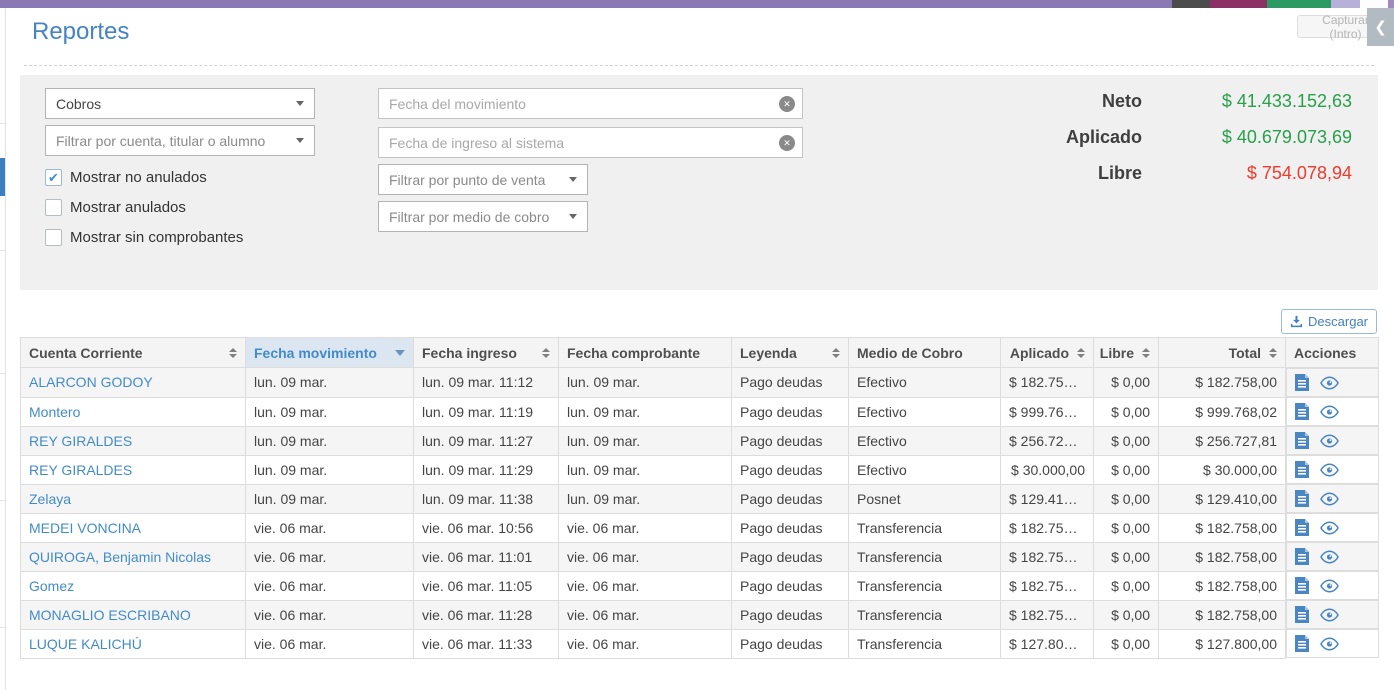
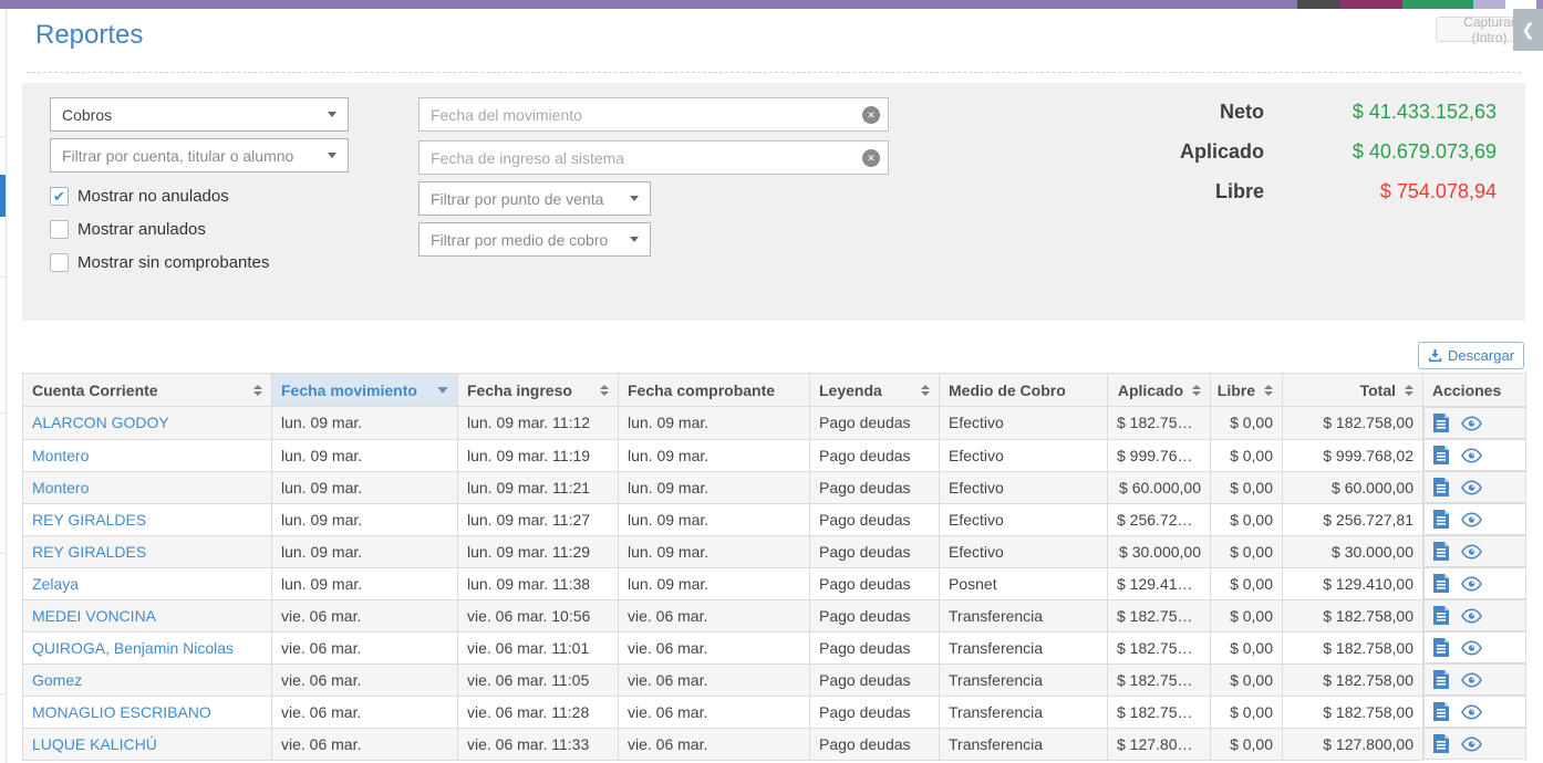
  Captura (Intro)
  ❮
  Reportes
  Cobros
  Filtrar por cuenta, titular o alumno
  ✔
  Mostrar no anulados
  ✔
  Mostrar anulados
  ✔
  Mostrar sin comprobantes
  Fecha del movimiento
  ✕
  Fecha de ingreso al sistema
  ✕
  Filtrar por punto de venta
  Filtrar por medio de cobro
  Neto
  $ 41.433.152,63
  Aplicado
  $ 40.679.073,69
  Libre
  $ 754.078,94
  Descargar
  Cuenta Corriente	Fecha movimiento	Fecha ingreso	Fecha comprobante	Leyenda	Medio de Cobro	Aplicado	Libre	Total	Acciones
  ALARCON GODOY	lun. 09 mar.	lun. 09 mar. 11:12	lun. 09 mar.	Pago deudas	Efectivo	$ 182.758,00	$ 0,00	$ 182.758,00
  Montero	lun. 09 mar.	lun. 09 mar. 11:19	lun. 09 mar.	Pago deudas	Efectivo	$ 999.768,02	$ 0,00	$ 999.768,02
+ Montero	lun. 09 mar.	lun. 09 mar. 11:21	lun. 09 mar.	Pago deudas	Efectivo	$ 60.000,00	$ 0,00	$ 60.000,00
  REY GIRALDES	lun. 09 mar.	lun. 09 mar. 11:27	lun. 09 mar.	Pago deudas	Efectivo	$ 256.727,81	$ 0,00	$ 256.727,81
  REY GIRALDES	lun. 09 mar.	lun. 09 mar. 11:29	lun. 09 mar.	Pago deudas	Efectivo	$ 30.000,00	$ 0,00	$ 30.000,00
  Zelaya	lun. 09 mar.	lun. 09 mar. 11:38	lun. 09 mar.	Pago deudas	Posnet	$ 129.410,00	$ 0,00	$ 129.410,00
  MEDEI VONCINA	vie. 06 mar.	vie. 06 mar. 10:56	vie. 06 mar.	Pago deudas	Transferencia	$ 182.758,00	$ 0,00	$ 182.758,00
  QUIROGA, Benjamin Nicolas	vie. 06 mar.	vie. 06 mar. 11:01	vie. 06 mar.	Pago deudas	Transferencia	$ 182.758,00	$ 0,00	$ 182.758,00
  Gomez	vie. 06 mar.	vie. 06 mar. 11:05	vie. 06 mar.	Pago deudas	Transferencia	$ 182.758,00	$ 0,00	$ 182.758,00
  MONAGLIO ESCRIBANO	vie. 06 mar.	vie. 06 mar. 11:28	vie. 06 mar.	Pago deudas	Transferencia	$ 182.758,00	$ 0,00	$ 182.758,00
  LUQUE KALICHÚ	vie. 06 mar.	vie. 06 mar. 11:33	vie. 06 mar.	Pago deudas	Transferencia	$ 127.800,00	$ 0,00	$ 127.800,00
